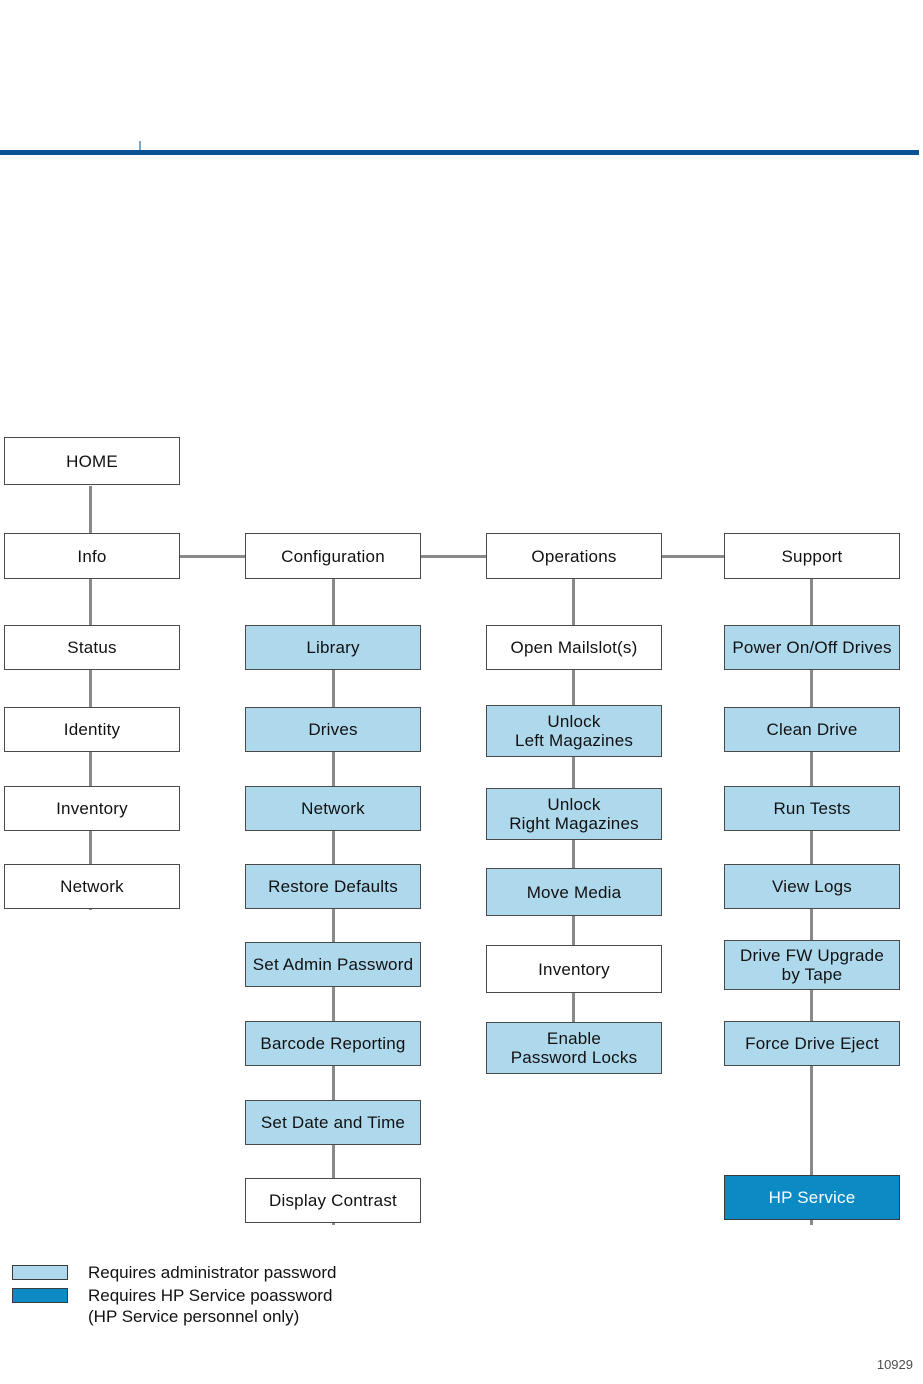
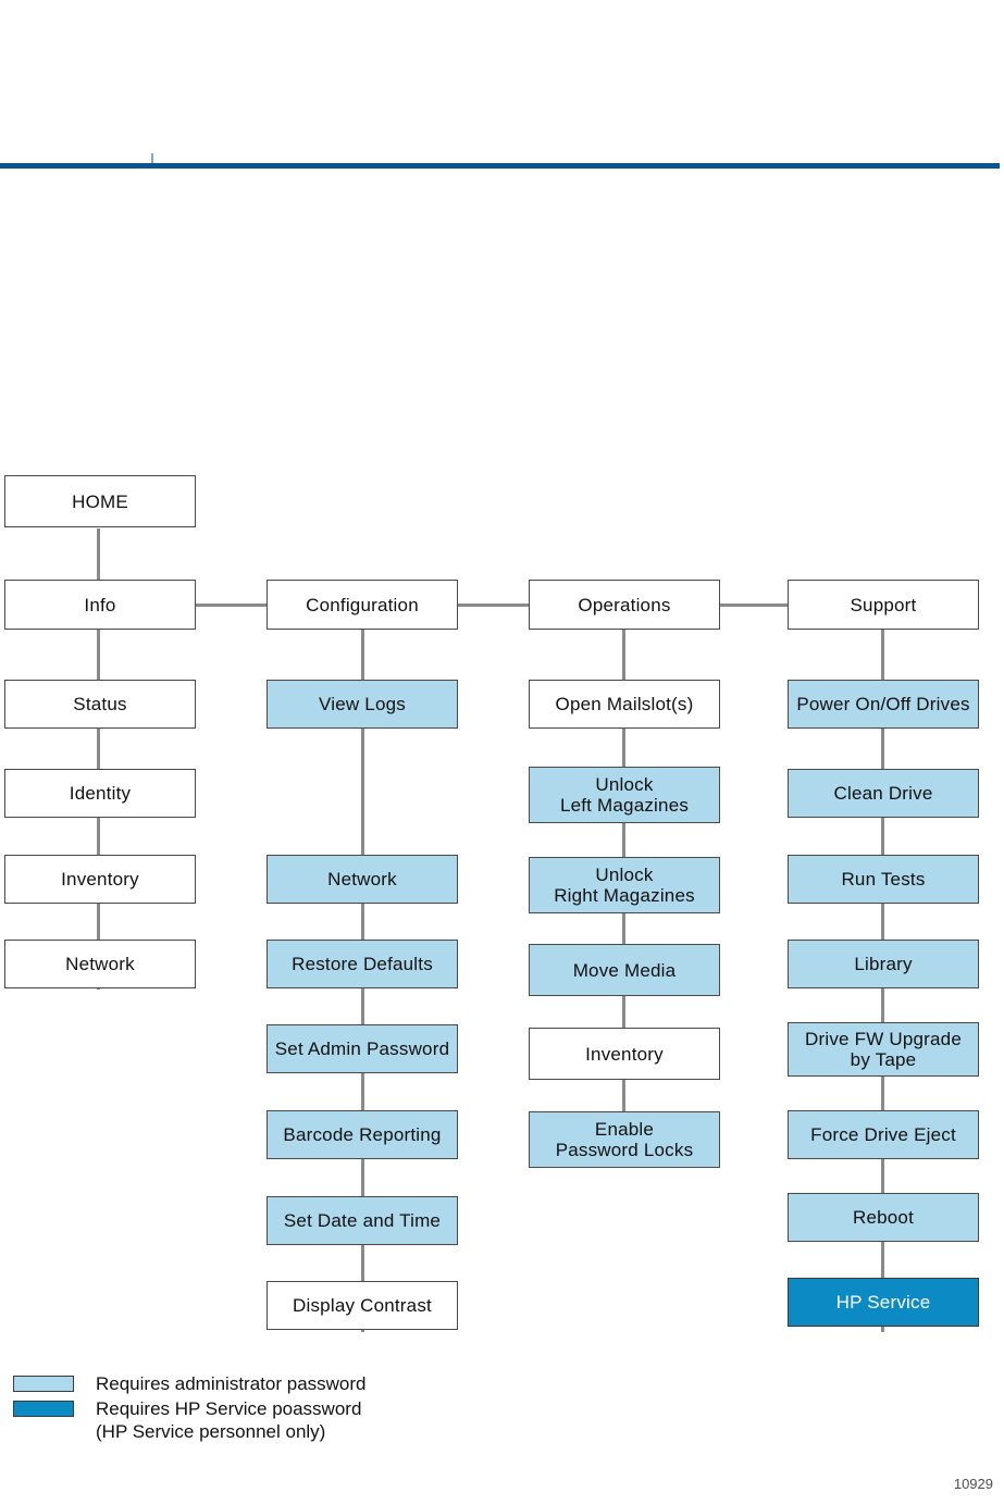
  HOME
  Info
  Configuration
  Operations
  Support
  Status
  Identity
  Inventory
  Network
- Library
+ View Logs
- Drives
  Network
  Restore Defaults
  Set Admin Password
  Barcode Reporting
  Set Date and Time
  Display Contrast
  Open Mailslot(s)
  Unlock
  Left Magazines
  Unlock
  Right Magazines
  Move Media
  Inventory
  Enable
  Password Locks
  Power On/Off Drives
  Clean Drive
  Run Tests
- View Logs
+ Library
  Drive FW Upgrade
  by Tape
  Force Drive Eject
+ Reboot
  HP Service
  Requires administrator password
  Requires HP Service poassword
  (HP Service personnel only)
  10929
